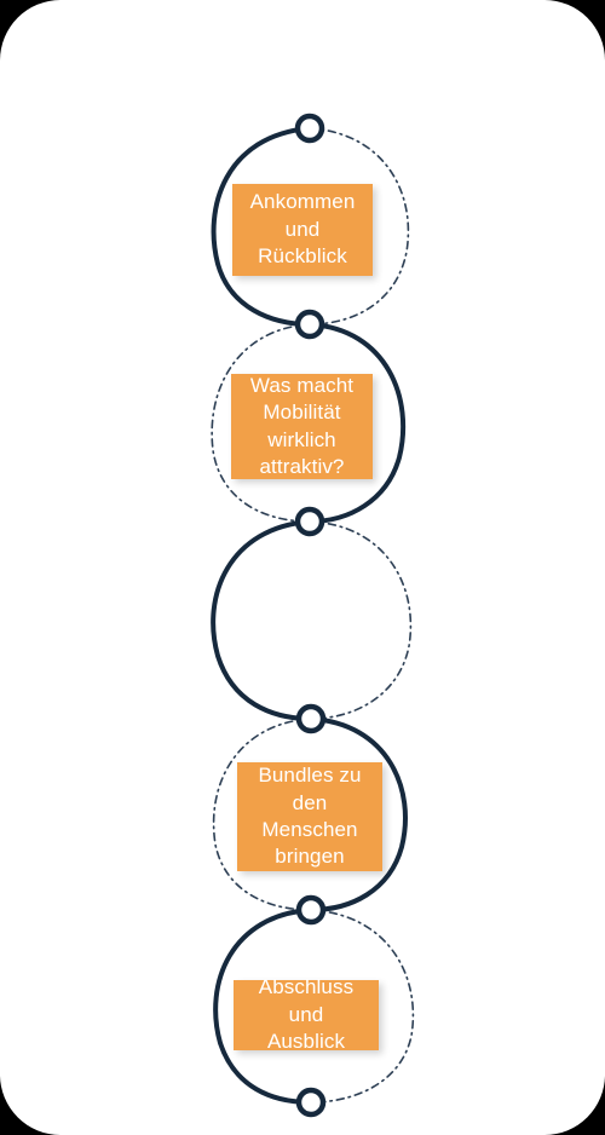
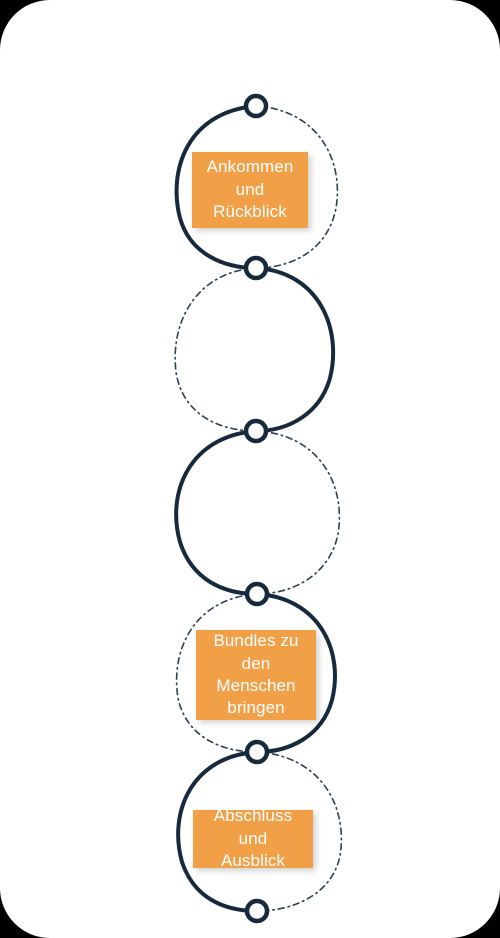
  Ankommen
  und Rückblick
- Was macht
- Mobilität
- wirklich
- attraktiv?
  Bundles zu
  den Menschen
  bringen
  Abschluss und
  Ausblick
